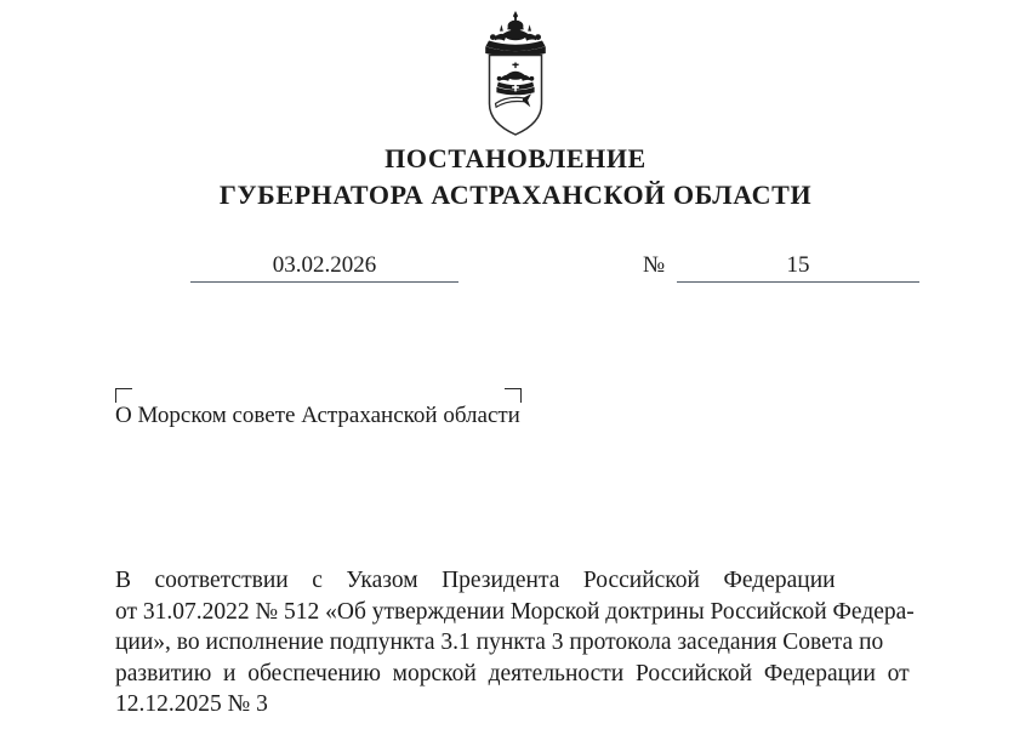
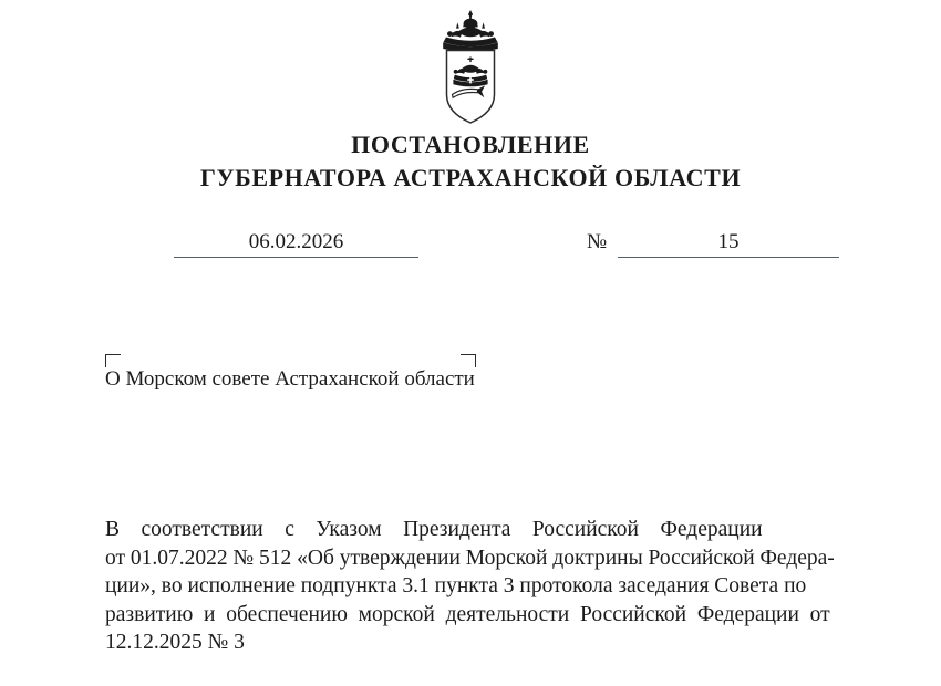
  ПОСТАНОВЛЕНИЕ
  ГУБЕРНАТОРА АСТРАХАНСКОЙ ОБЛАСТИ
- 03.02.2026
+ 06.02.2026
  №
  15
  О Морском совете Астраханской области
  В соответствии с Указом Президента Российской Федерации
- от 31.07.2022 № 512 «Об утверждении Морской доктрины Российской Федера-
+ от 01.07.2022 № 512 «Об утверждении Морской доктрины Российской Федера-
  ции», во исполнение подпункта 3.1 пункта 3 протокола заседания Совета по
  развитию и обеспечению морской деятельности Российской Федерации от
  12.12.2025 № 3
